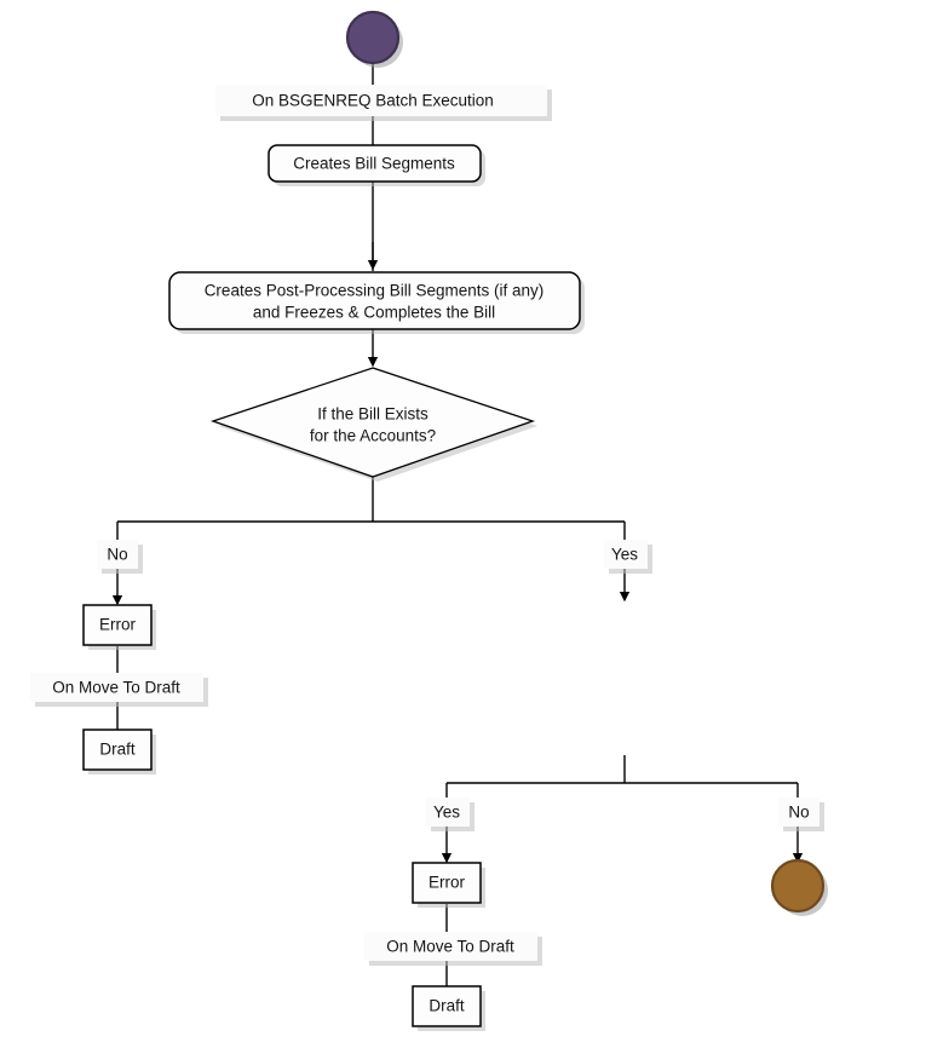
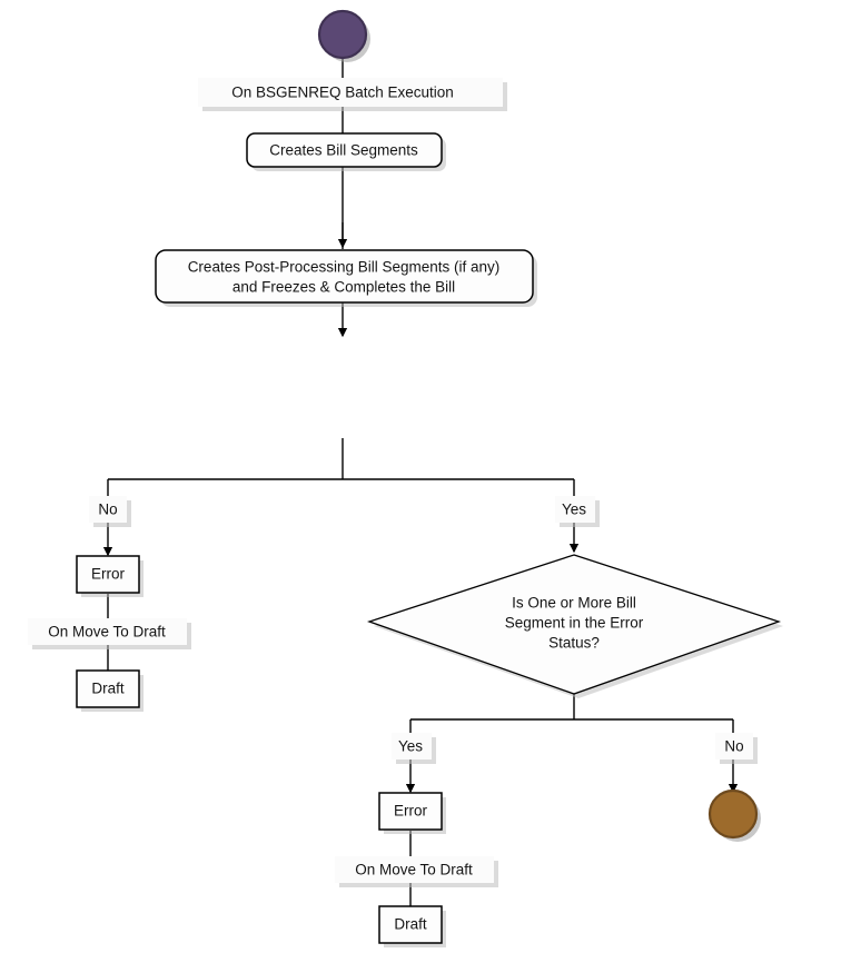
  On BSGENREQ Batch Execution
  Creates Bill Segments
  Creates Post-Processing Bill Segments (if any)
  and Freezes & Completes the Bill
- If the Bill Exists
- for the Accounts?
  No
  Error
  On Move To Draft
  Draft
  Yes
+ Is One or More Bill
+ Segment in the Error
+ Status?
  Yes
  No
  Error
  On Move To Draft
  Draft
